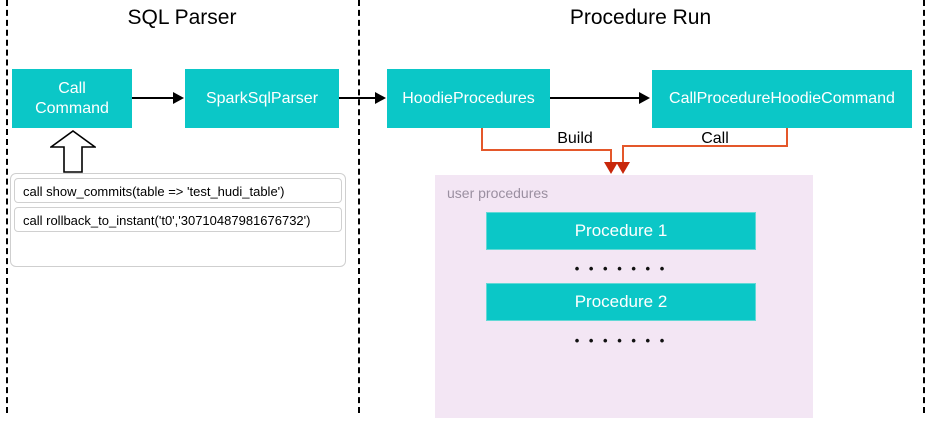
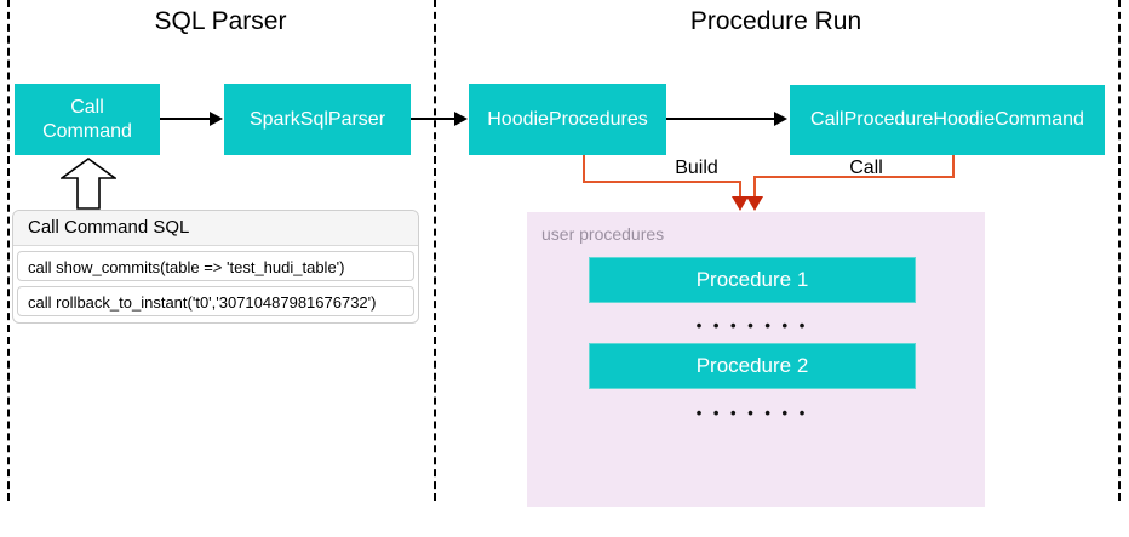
  SQL Parser
  Procedure Run
  Call Command
  SparkSqlParser
  HoodieProcedures
  CallProcedureHoodieCommand
+ Call Command SQL
  call show_commits(table => 'test_hudi_table')
  call rollback_to_instant('t0','30710487981676732')
  Build
  Call
  user procedures
  Procedure 1
  • • • • • • •
  Procedure 2
  • • • • • • •
